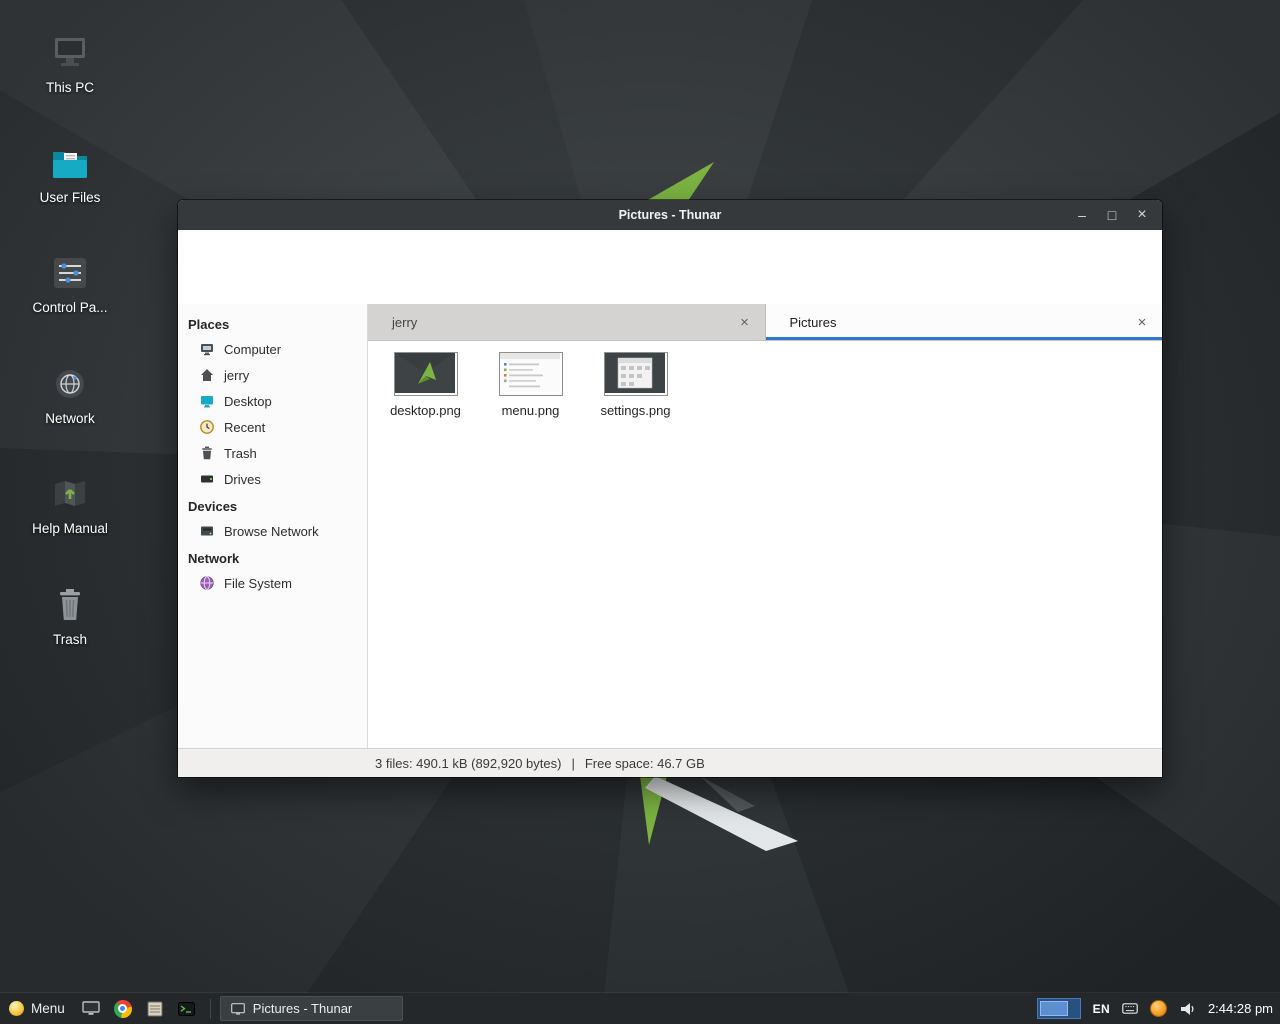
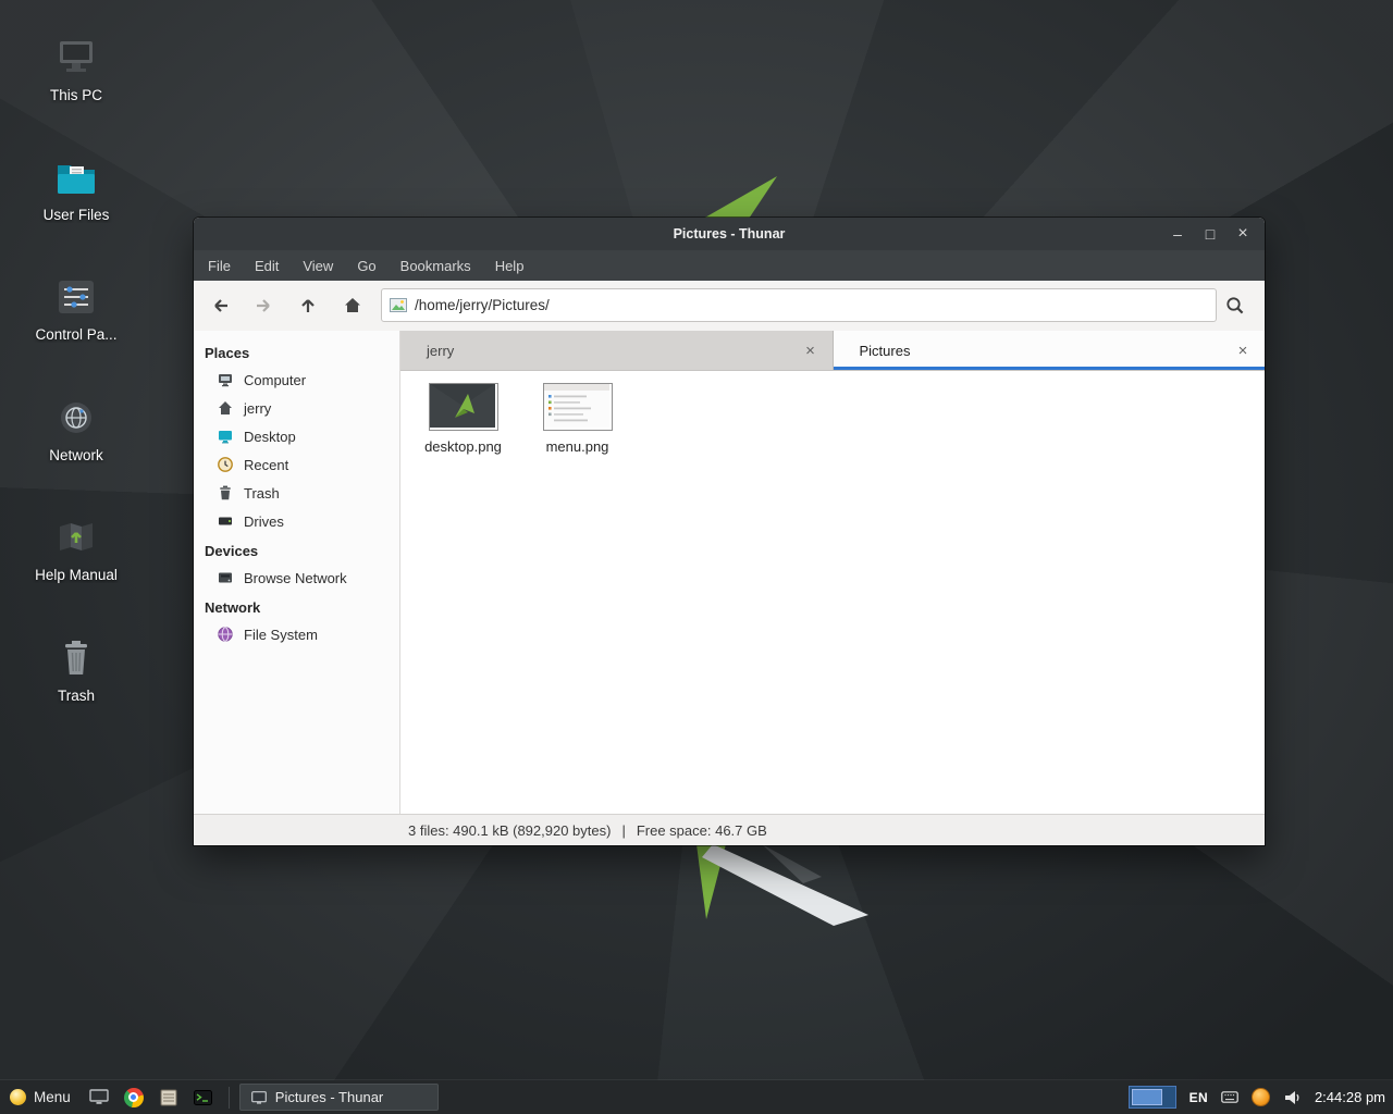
  This PC
  User Files
  Control Pa...
  Network
  Help Manual
  Trash
  Pictures - Thunar
  –
  □
  ×
+ File
+ Edit
+ View
+ Go
+ Bookmarks
+ Help
+ /home/jerry/Pictures/
  Places
  Computer
  jerry
  Desktop
  Recent
  Trash
  Drives
  Devices
  Browse Network
  Network
  File System
  jerry
  ×
  Pictures
  ×
  desktop.png
  menu.png
- settings.png
  3 files: 490.1 kB (892,920 bytes)
  |
  Free space: 46.7 GB
  Menu
  Pictures - Thunar
  EN
  2:44:28 pm
